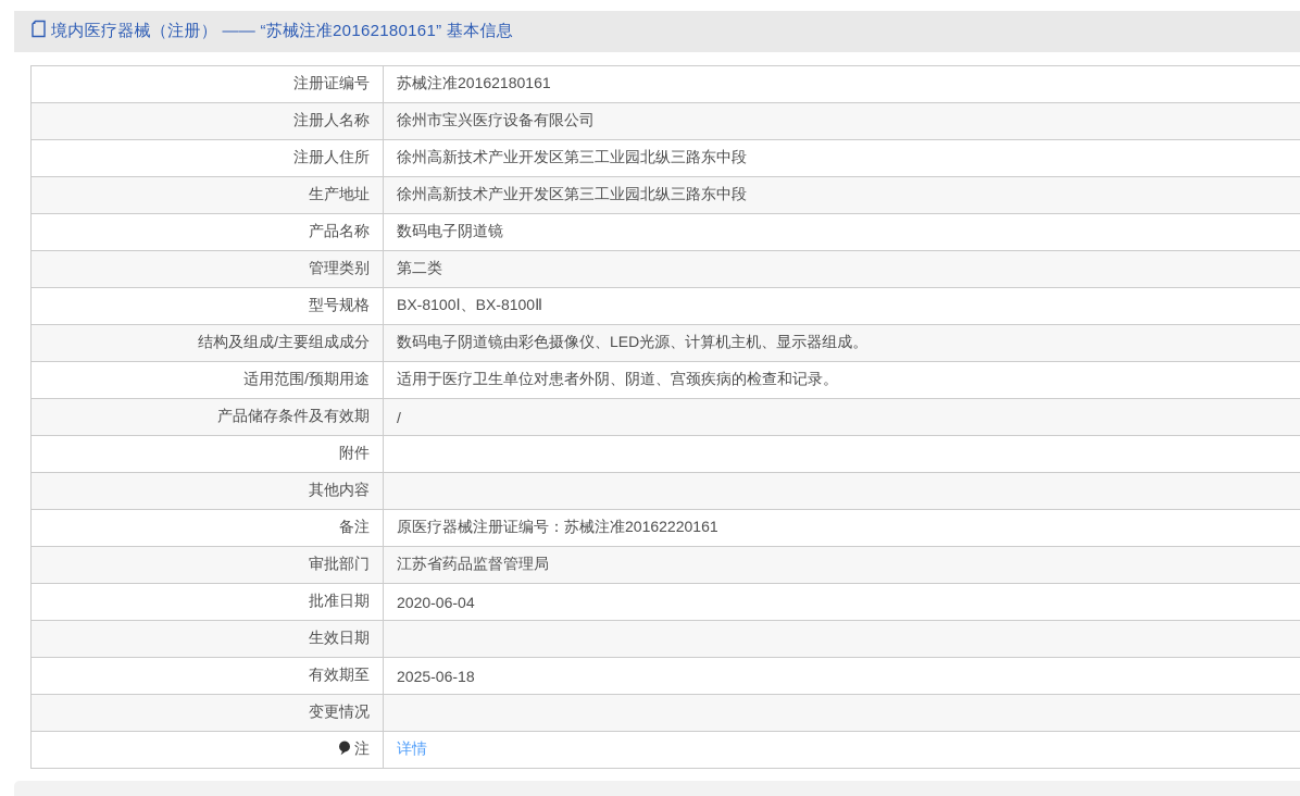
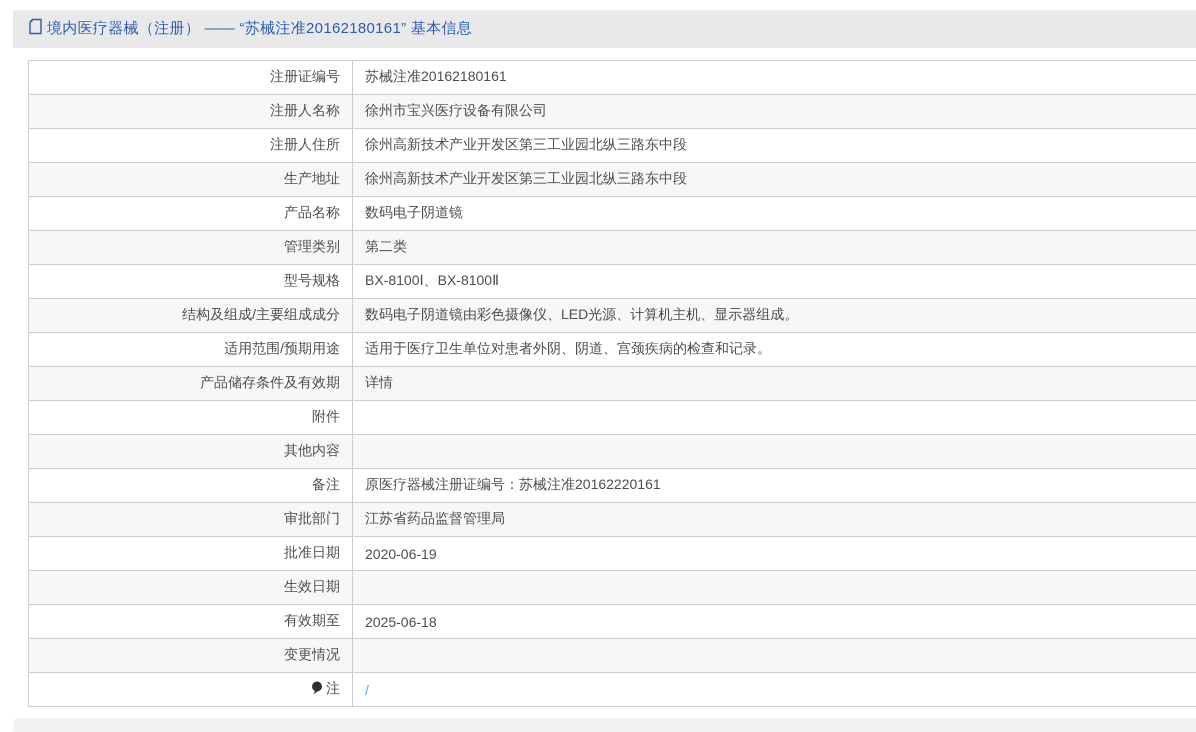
  境内医疗器械（注册） —— “苏械注准20162180161” 基本信息
  注册证编号	苏械注准20162180161
  注册人名称	徐州市宝兴医疗设备有限公司
  注册人住所	徐州高新技术产业开发区第三工业园北纵三路东中段
  生产地址	徐州高新技术产业开发区第三工业园北纵三路东中段
  产品名称	数码电子阴道镜
  管理类别	第二类
  型号规格	BX-8100Ⅰ、BX-8100Ⅱ
  结构及组成/主要组成成分	数码电子阴道镜由彩色摄像仪、LED光源、计算机主机、显示器组成。
  适用范围/预期用途	适用于医疗卫生单位对患者外阴、阴道、宫颈疾病的检查和记录。
- 产品储存条件及有效期	/
+ 产品储存条件及有效期	详情
  附件
  其他内容
  备注	原医疗器械注册证编号：苏械注准20162220161
  审批部门	江苏省药品监督管理局
- 批准日期	2020-06-04
+ 批准日期	2020-06-19
  生效日期
  有效期至	2025-06-18
  变更情况
- 注	详情
+ 注	/
